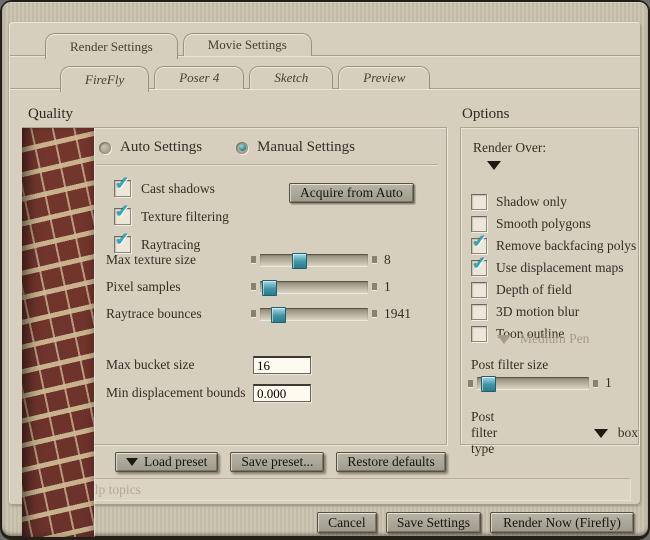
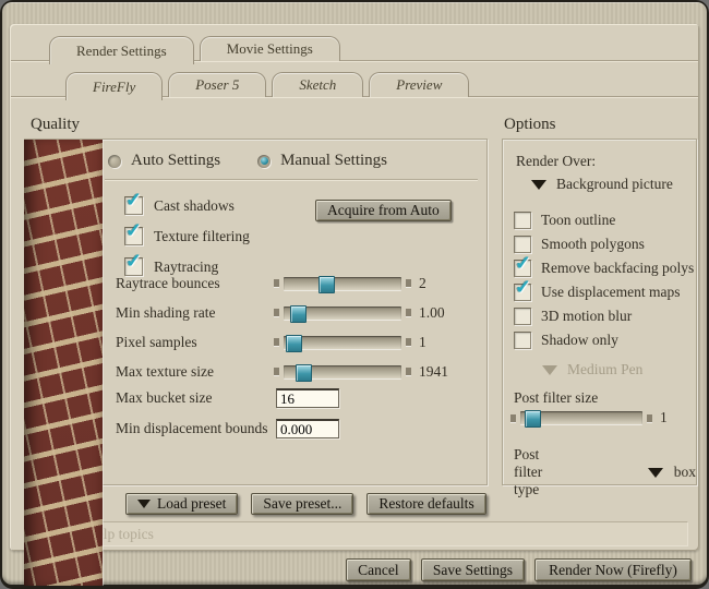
  Render Settings
  Movie Settings
  FireFly
- Poser 4
+ Poser 5
  Sketch
  Preview
  Quality
  Options
  Auto Settings
  Manual Settings
  ✓
  Cast shadows
  ✓
  Texture filtering
  ✓
  Raytracing
  Acquire from Auto
- Max texture size
+ Raytrace bounces
- 8
+ 2
+ Min shading rate
+ 1.00
  Pixel samples
  1
- Raytrace bounces
+ Max texture size
  1941
  Max bucket size
  16
  Min displacement bounds
  0.000
  Render Over:
+ Background picture
- Shadow only
+ Toon outline
  Smooth polygons
  ✓
  Remove backfacing polys
  ✓
  Use displacement maps
- Depth of field
  3D motion blur
- Toon outline
+ Shadow only
  Medium Pen
  Post filter size
  1
  Post filter type
  box
  Load preset
  Save preset...
  Restore defaults
  lp topics
  Cancel
  Save Settings
  Render Now (Firefly)
